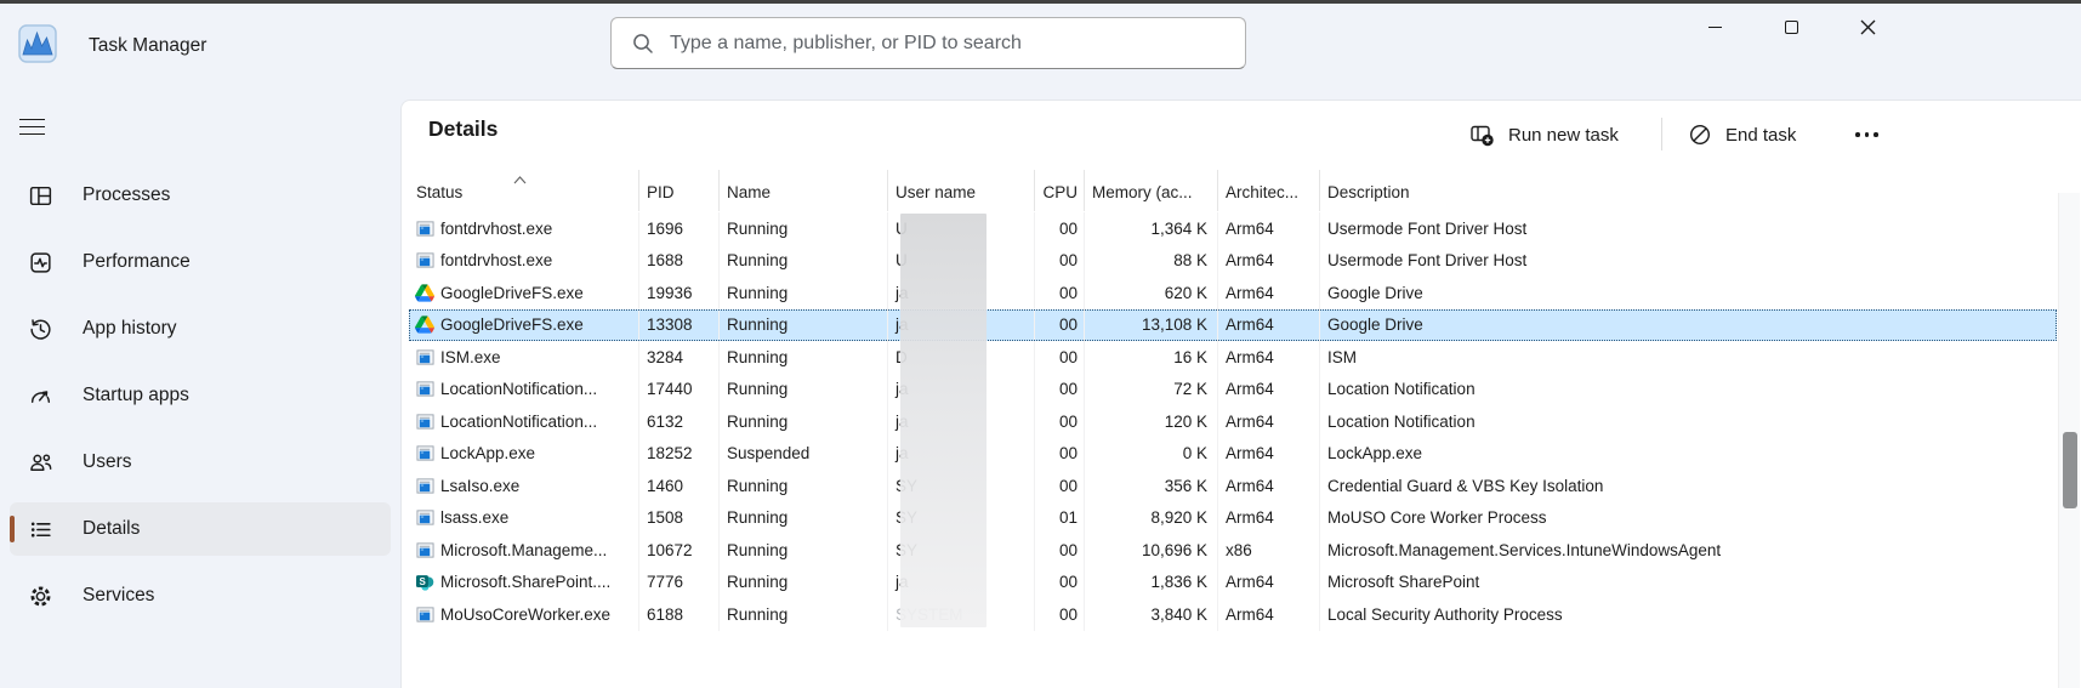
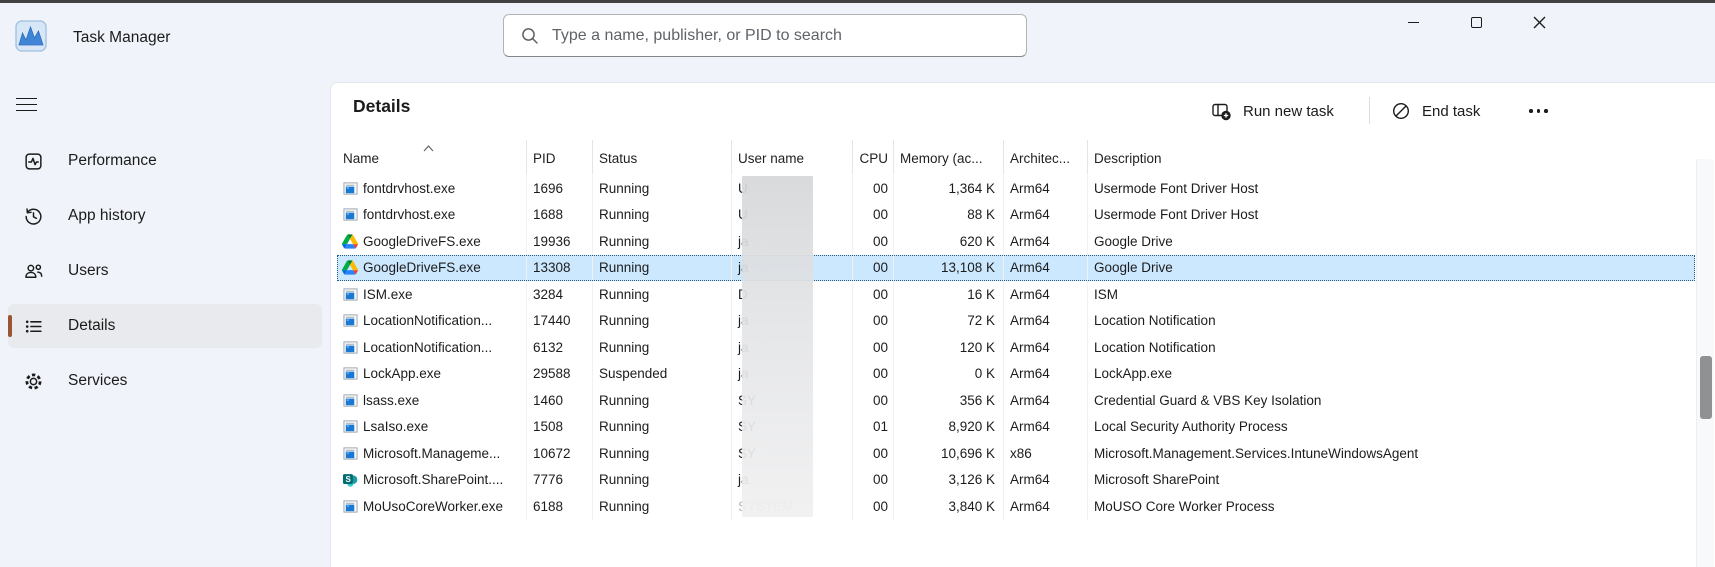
  Task Manager
  Type a name, publisher, or PID to search
- Processes
  Performance
  App history
- Startup apps
  Users
  Details
  Services
  Details
  Run new task
  End task
- Status
+ Name
  PID
- Name
+ Status
  User name
  CPU
  Memory (ac...
  Architec...
  Description
  fontdrvhost.exe
  1696
  Running
  00
  1,364 K
  Arm64
  Usermode Font Driver Host
  fontdrvhost.exe
  1688
  Running
  00
  88 K
  Arm64
  Usermode Font Driver Host
  GoogleDriveFS.exe
  19936
  Running
  00
  620 K
  Arm64
  Google Drive
  GoogleDriveFS.exe
  13308
  Running
  00
  13,108 K
  Arm64
  Google Drive
  ISM.exe
  3284
  Running
  00
  16 K
  Arm64
  ISM
  LocationNotification...
  17440
  Running
  00
  72 K
  Arm64
  Location Notification
  LocationNotification...
  6132
  Running
  00
  120 K
  Arm64
  Location Notification
  LockApp.exe
- 18252
+ 29588
  Suspended
  00
  0 K
  Arm64
  LockApp.exe
- LsaIso.exe
+ lsass.exe
  1460
  Running
  00
  356 K
  Arm64
  Credential Guard & VBS Key Isolation
- lsass.exe
+ LsaIso.exe
  1508
  Running
  01
  8,920 K
  Arm64
- MoUSO Core Worker Process
+ Local Security Authority Process
  Microsoft.Manageme...
  10672
  Running
  00
  10,696 K
  x86
  Microsoft.Management.Services.IntuneWindowsAgent
  S
  Microsoft.SharePoint....
  7776
  Running
  00
- 1,836 K
+ 3,126 K
  Arm64
  Microsoft SharePoint
  MoUsoCoreWorker.exe
  6188
  Running
  00
  3,840 K
  Arm64
- Local Security Authority Process
+ MoUSO Core Worker Process
